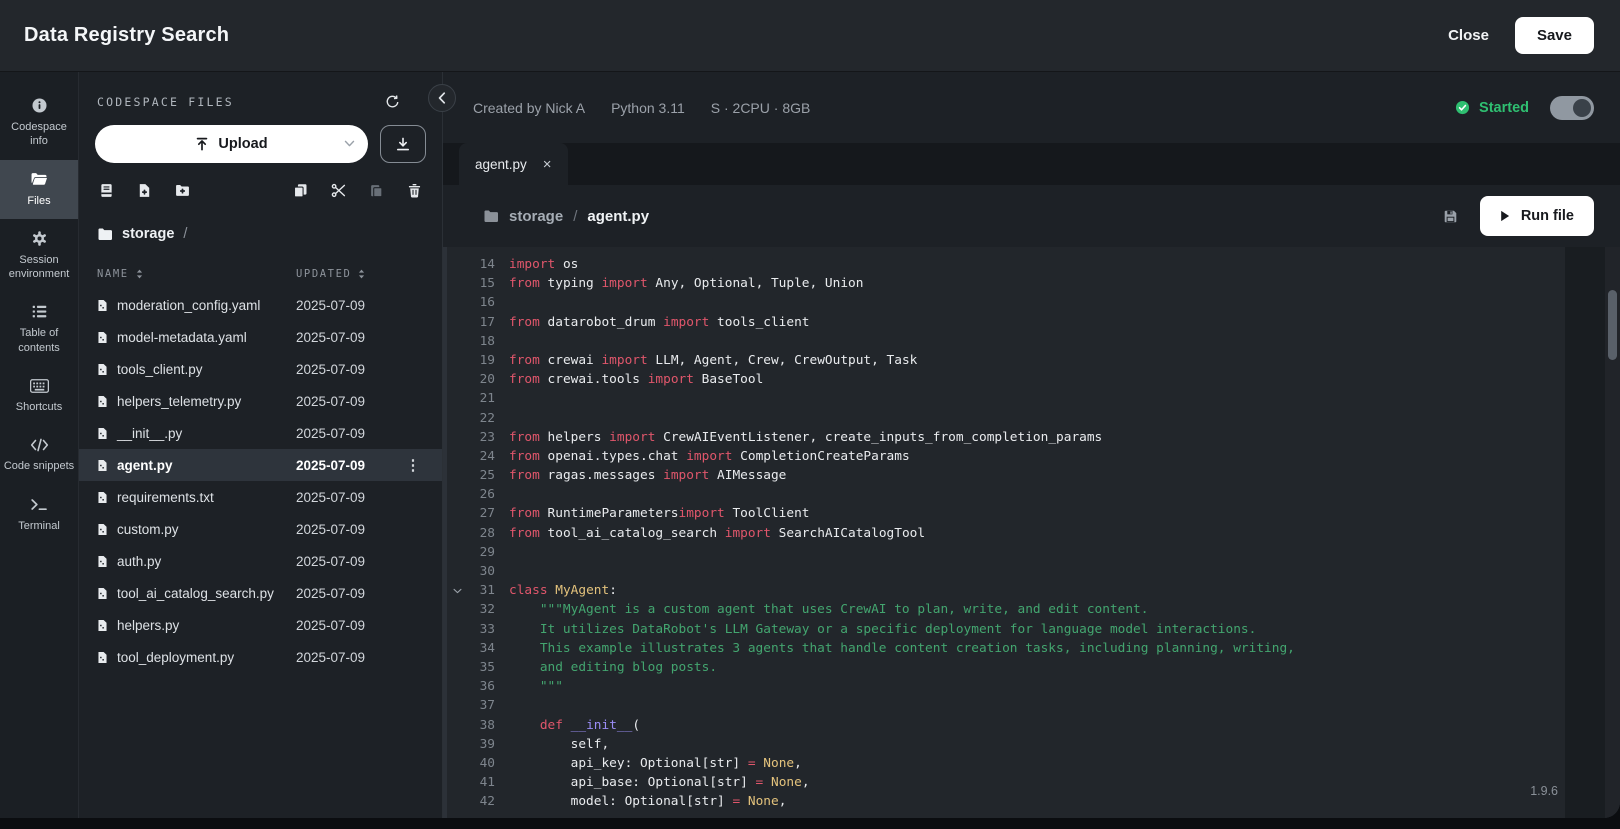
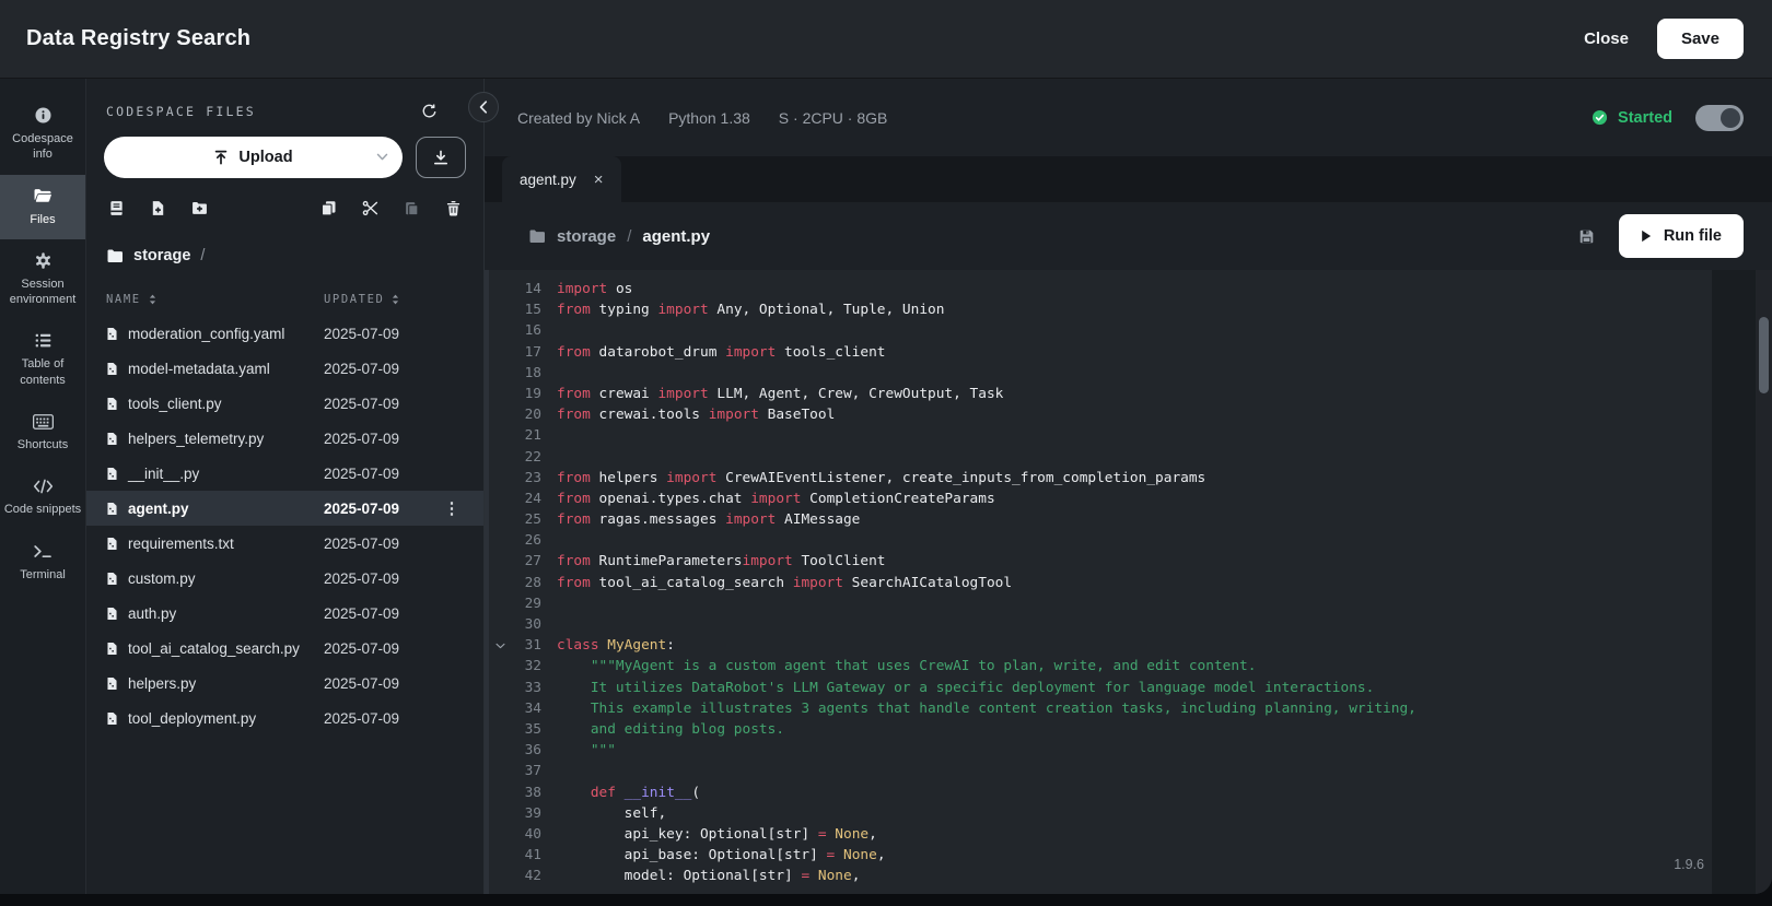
  Data Registry Search
  Close
  Save
  Codespace info
  Files
  Session environment
  Table of contents
  Shortcuts
  Code snippets
  Terminal
  CODESPACE FILES
  Upload
  storage
  /
  NAME
  UPDATED
  moderation_config.yaml
  2025-07-09
  model-metadata.yaml
  2025-07-09
  tools_client.py
  2025-07-09
  helpers_telemetry.py
  2025-07-09
  __init__.py
  2025-07-09
  agent.py
  2025-07-09
  ⋮
  requirements.txt
  2025-07-09
  custom.py
  2025-07-09
  auth.py
  2025-07-09
  tool_ai_catalog_search.py
  2025-07-09
  helpers.py
  2025-07-09
  tool_deployment.py
  2025-07-09
  Created by Nick A
- Python 3.11
+ Python 1.38
  S · 2CPU · 8GB
  Started
  agent.py
  ×
  storage
  /
  agent.py
  Run file
  14
  import os
  15
  from typing import Any, Optional, Tuple, Union
  16
  17
  from datarobot_drum import tools_client
  18
  19
  from crewai import LLM, Agent, Crew, CrewOutput, Task
  20
  from crewai.tools import BaseTool
  21
  22
  23
  from helpers import CrewAIEventListener, create_inputs_from_completion_params
  24
  from openai.types.chat import CompletionCreateParams
  25
  from ragas.messages import AIMessage
  26
  27
  from RuntimeParametersimport ToolClient
  28
  from tool_ai_catalog_search import SearchAICatalogTool
  29
  30
  31
  class MyAgent:
  32
  """MyAgent is a custom agent that uses CrewAI to plan, write, and edit content.
  33
  It utilizes DataRobot's LLM Gateway or a specific deployment for language model interactions.
  34
  This example illustrates 3 agents that handle content creation tasks, including planning, writing,
  35
  and editing blog posts.
  36
  """
  37
  38
  def __init__(
  39
  self,
  40
  api_key: Optional[str] = None,
  41
  api_base: Optional[str] = None,
  42
  model: Optional[str] = None,
  1.9.6
